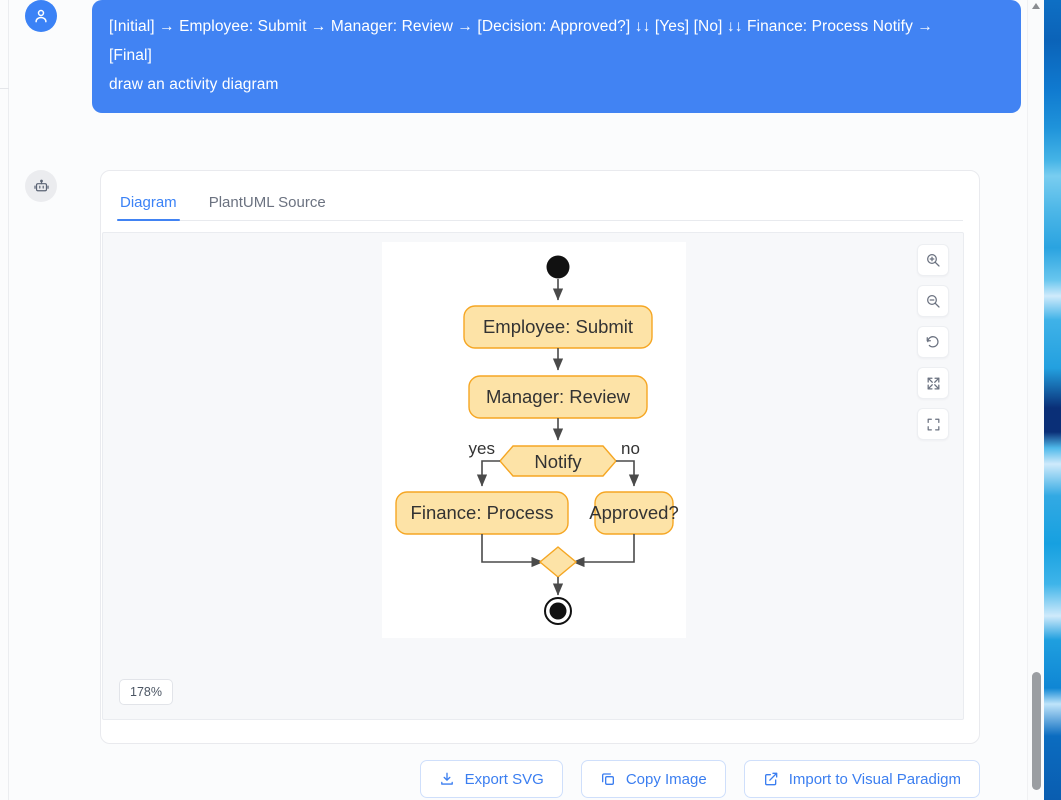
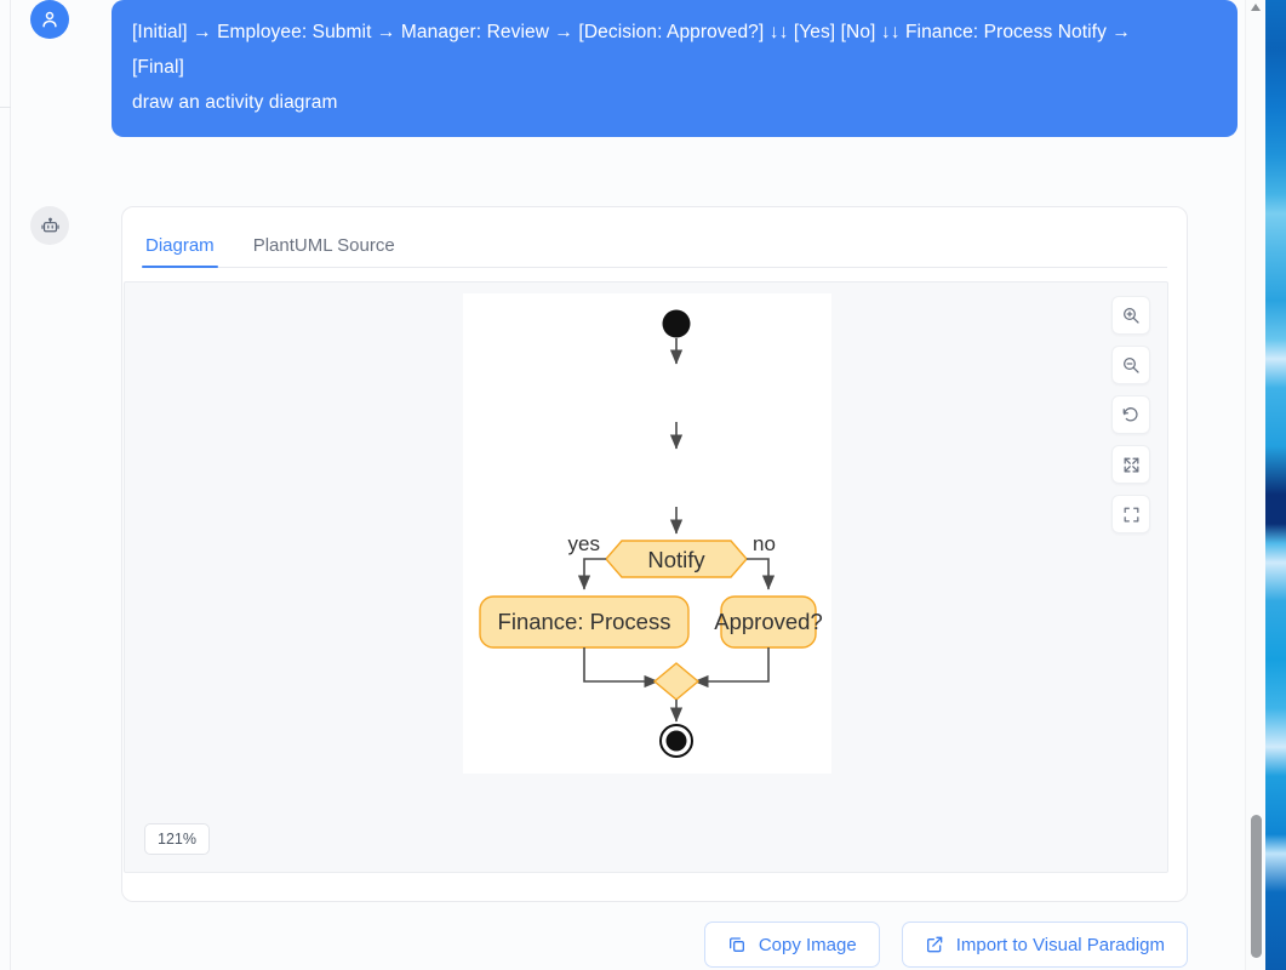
  [Initial] → Employee: Submit → Manager: Review → [Decision: Approved?] ↓↓ [Yes] [No] ↓↓ Finance: Process Notify →
  [Final]
  draw an activity diagram
  Diagram
  PlantUML Source
- Employee: Submit
- Manager: Review
  Notify
  yes
  no
  Finance: Process
  Approved?
- 178%
+ 121%
- Export SVG
  Copy Image
  Import to Visual Paradigm
